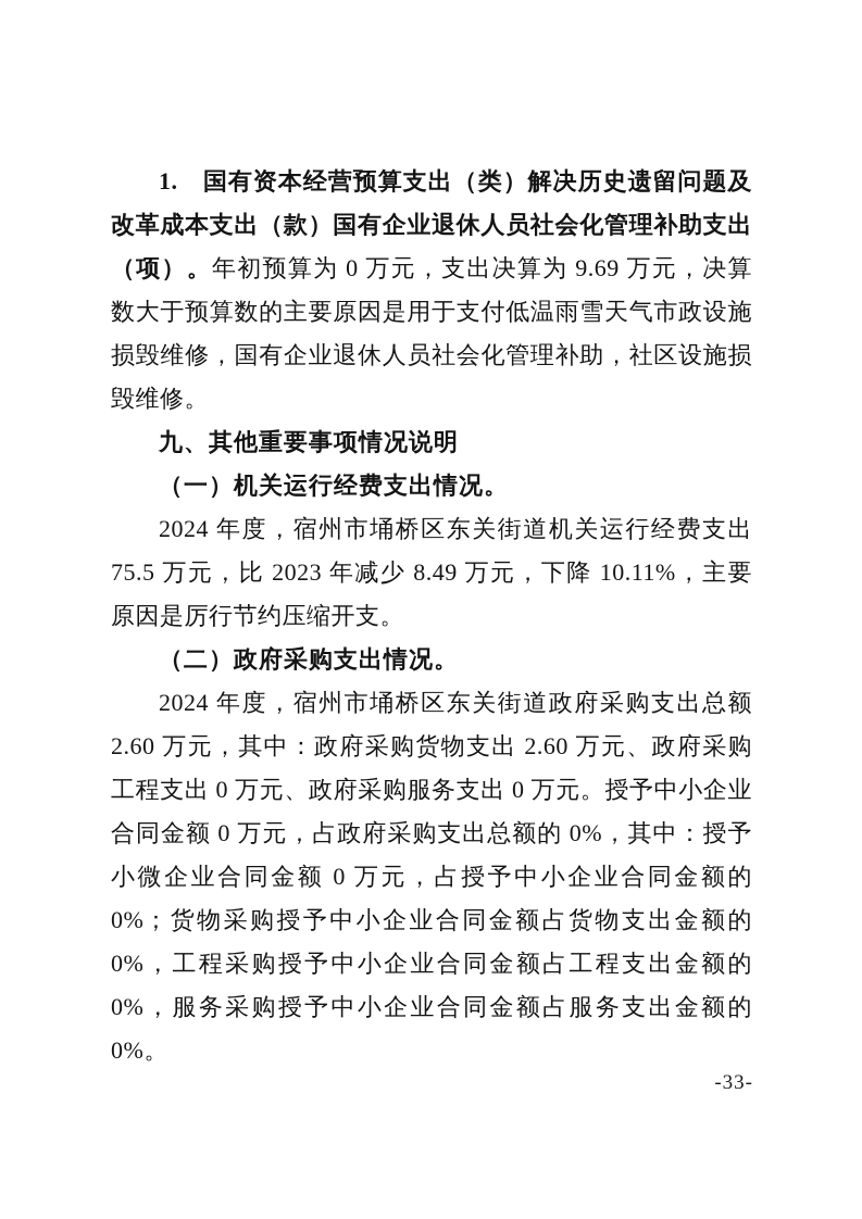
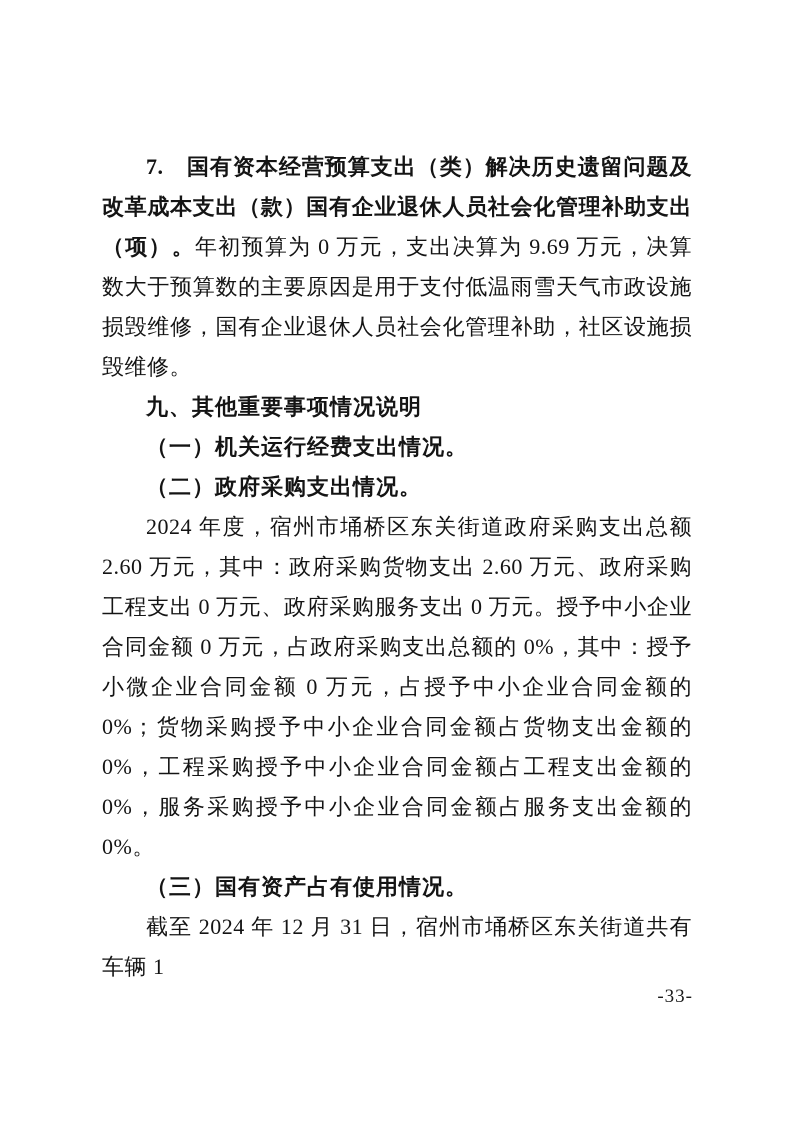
- 1. 国有资本经营预算支出（类）解决历史遗留问题及改革成本支出（款）国有企业退休人员社会化管理补助支出（项）。年初预算为 0 万元，支出决算为 9.69 万元，决算数大于预算数的主要原因是用于支付低温雨雪天气市政设施损毁维修，国有企业退休人员社会化管理补助，社区设施损毁维修。
+ 7. 国有资本经营预算支出（类）解决历史遗留问题及改革成本支出（款）国有企业退休人员社会化管理补助支出（项）。年初预算为 0 万元，支出决算为 9.69 万元，决算数大于预算数的主要原因是用于支付低温雨雪天气市政设施损毁维修，国有企业退休人员社会化管理补助，社区设施损毁维修。
  九、其他重要事项情况说明
  （一）机关运行经费支出情况。
- 2024 年度，宿州市埇桥区东关街道机关运行经费支出 75.5 万元，比 2023 年减少 8.49 万元，下降 10.11%，主要原因是厉行节约压缩开支。
  （二）政府采购支出情况。
  2024 年度，宿州市埇桥区东关街道政府采购支出总额 2.60 万元，其中：政府采购货物支出 2.60 万元、政府采购工程支出 0 万元、政府采购服务支出 0 万元。授予中小企业合同金额 0 万元，占政府采购支出总额的 0%，其中：授予小微企业合同金额 0 万元，占授予中小企业合同金额的 0%；货物采购授予中小企业合同金额占货物支出金额的 0%，工程采购授予中小企业合同金额占工程支出金额的 0%，服务采购授予中小企业合同金额占服务支出金额的 0%。
+ （三）国有资产占有使用情况。
+ 截至 2024 年 12 月 31 日，宿州市埇桥区东关街道共有车辆 1
  -33-
